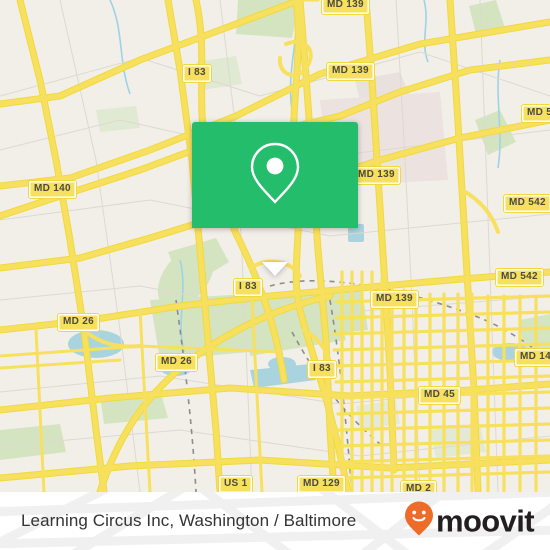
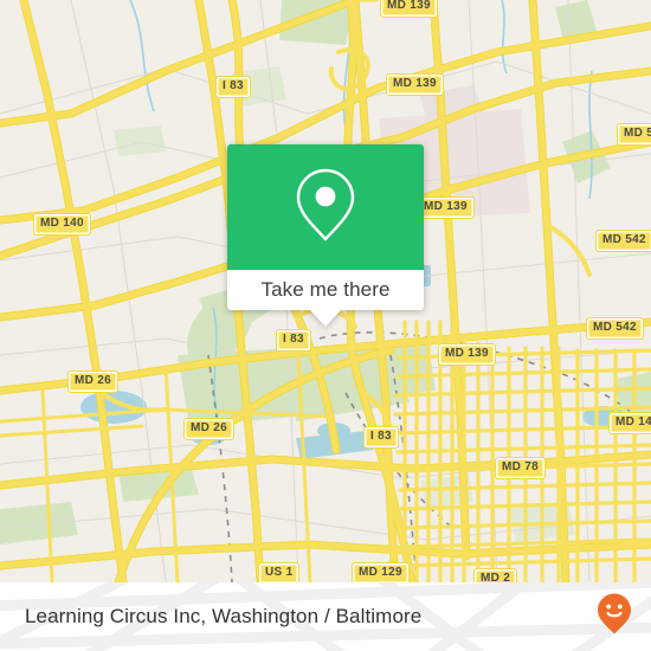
  MD 139
  I 83
  MD 139
  MD 5
  MD 139
  MD 140
  MD 542
  I 83
  MD 139
  MD 542
  MD 26
  MD 14
  MD 26
  I 83
- MD 45
+ MD 78
  US 1
  MD 129
  MD 2
+ Take me there
  Learning Circus Inc, Washington / Baltimore
- moovit
